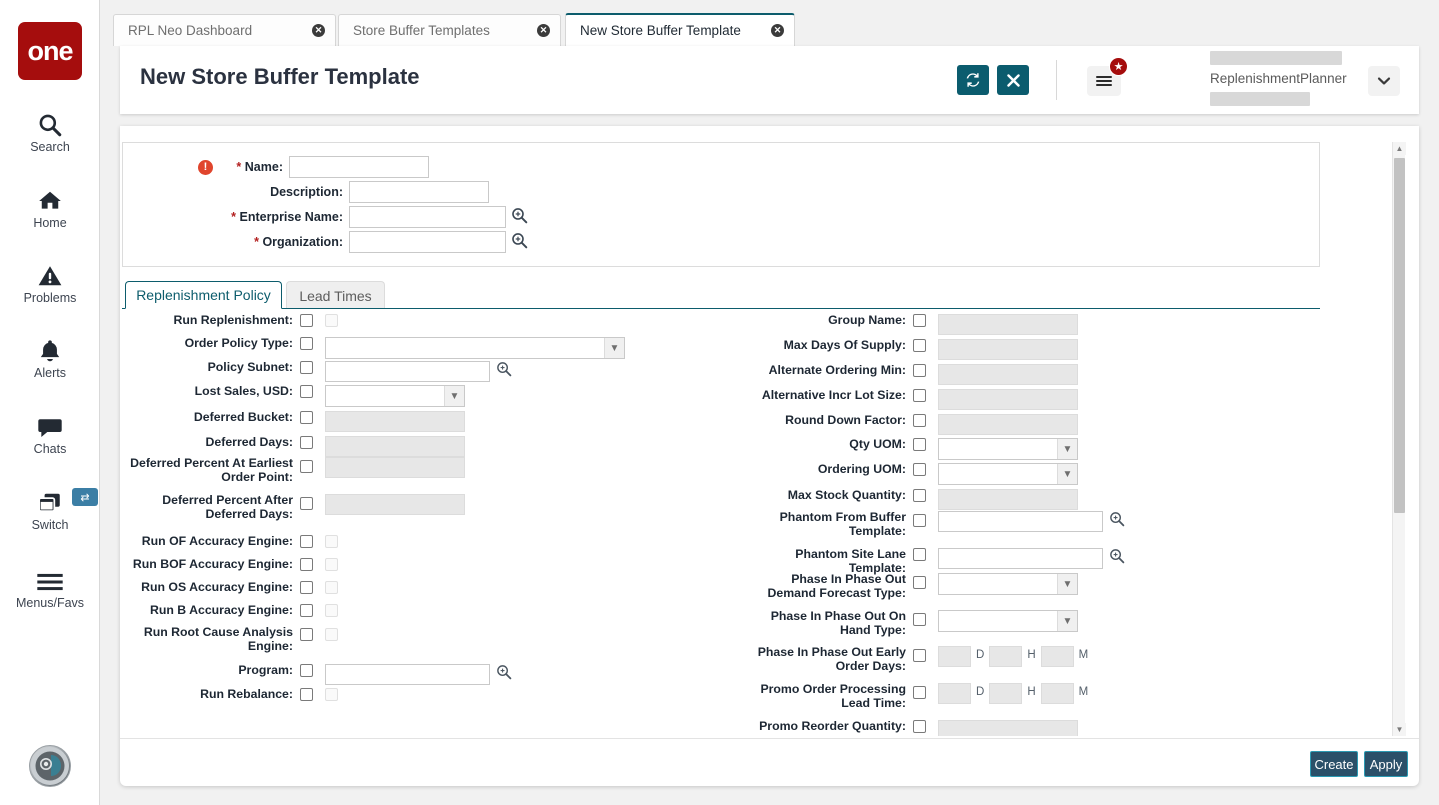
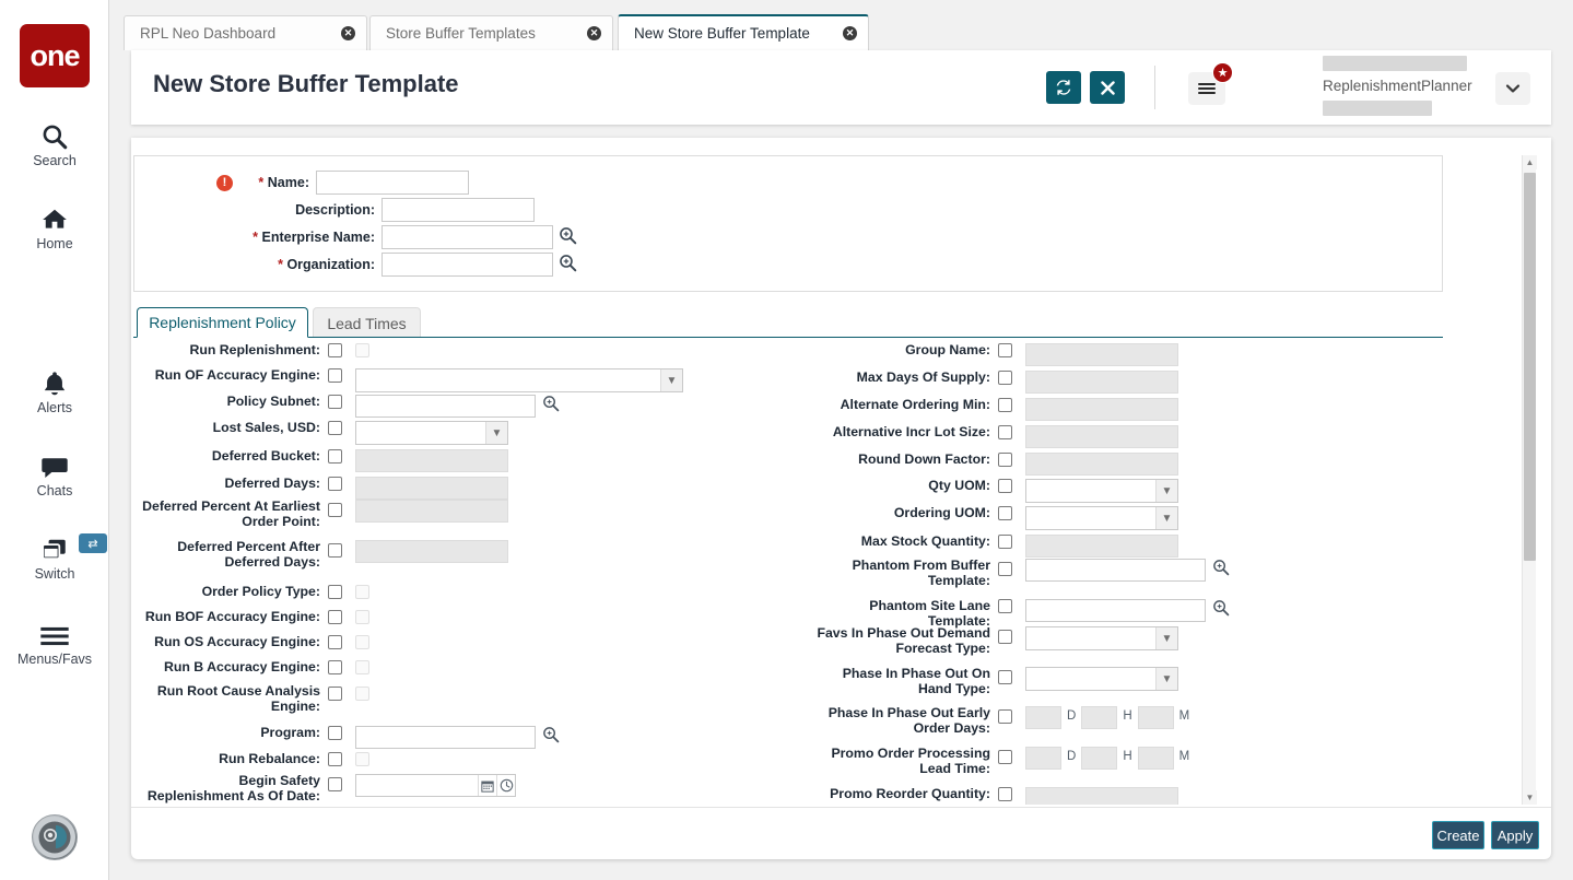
  one
  Search
  Home
- Problems
  Alerts
  Chats
  Switch
  ⇄
  Menus/Favs
  RPL Neo Dashboard
  ✕
  Store Buffer Templates
  ✕
  New Store Buffer Template
  ✕
  New Store Buffer Template
  ★
  ReplenishmentPlanner
  !
  * Name:
  Description:
  * Enterprise Name:
  * Organization:
  Replenishment Policy
  Lead Times
  Run Replenishment:
- Order Policy Type:
+ Run OF Accuracy Engine:
  ▼
  Policy Subnet:
  Lost Sales, USD:
  ▼
  Deferred Bucket:
  Deferred Days:
  Deferred Percent At Earliest Order Point:
  Deferred Percent After Deferred Days:
- Run OF Accuracy Engine:
+ Order Policy Type:
  Run BOF Accuracy Engine:
  Run OS Accuracy Engine:
  Run B Accuracy Engine:
  Run Root Cause Analysis Engine:
  Program:
  Run Rebalance:
+ Begin Safety Replenishment As Of Date:
  Group Name:
  Max Days Of Supply:
  Alternate Ordering Min:
  Alternative Incr Lot Size:
  Round Down Factor:
  Qty UOM:
  ▼
  Ordering UOM:
  ▼
  Max Stock Quantity:
  Phantom From Buffer Template:
  Phantom Site Lane Template:
- Phase In Phase Out Demand Forecast Type:
+ Favs In Phase Out Demand Forecast Type:
  ▼
  Phase In Phase Out On Hand Type:
  ▼
  Phase In Phase Out Early Order Days:
  D
  H
  M
  Promo Order Processing Lead Time:
  D
  H
  M
  Promo Reorder Quantity:
  ▲
  ▼
  Create
  Apply
